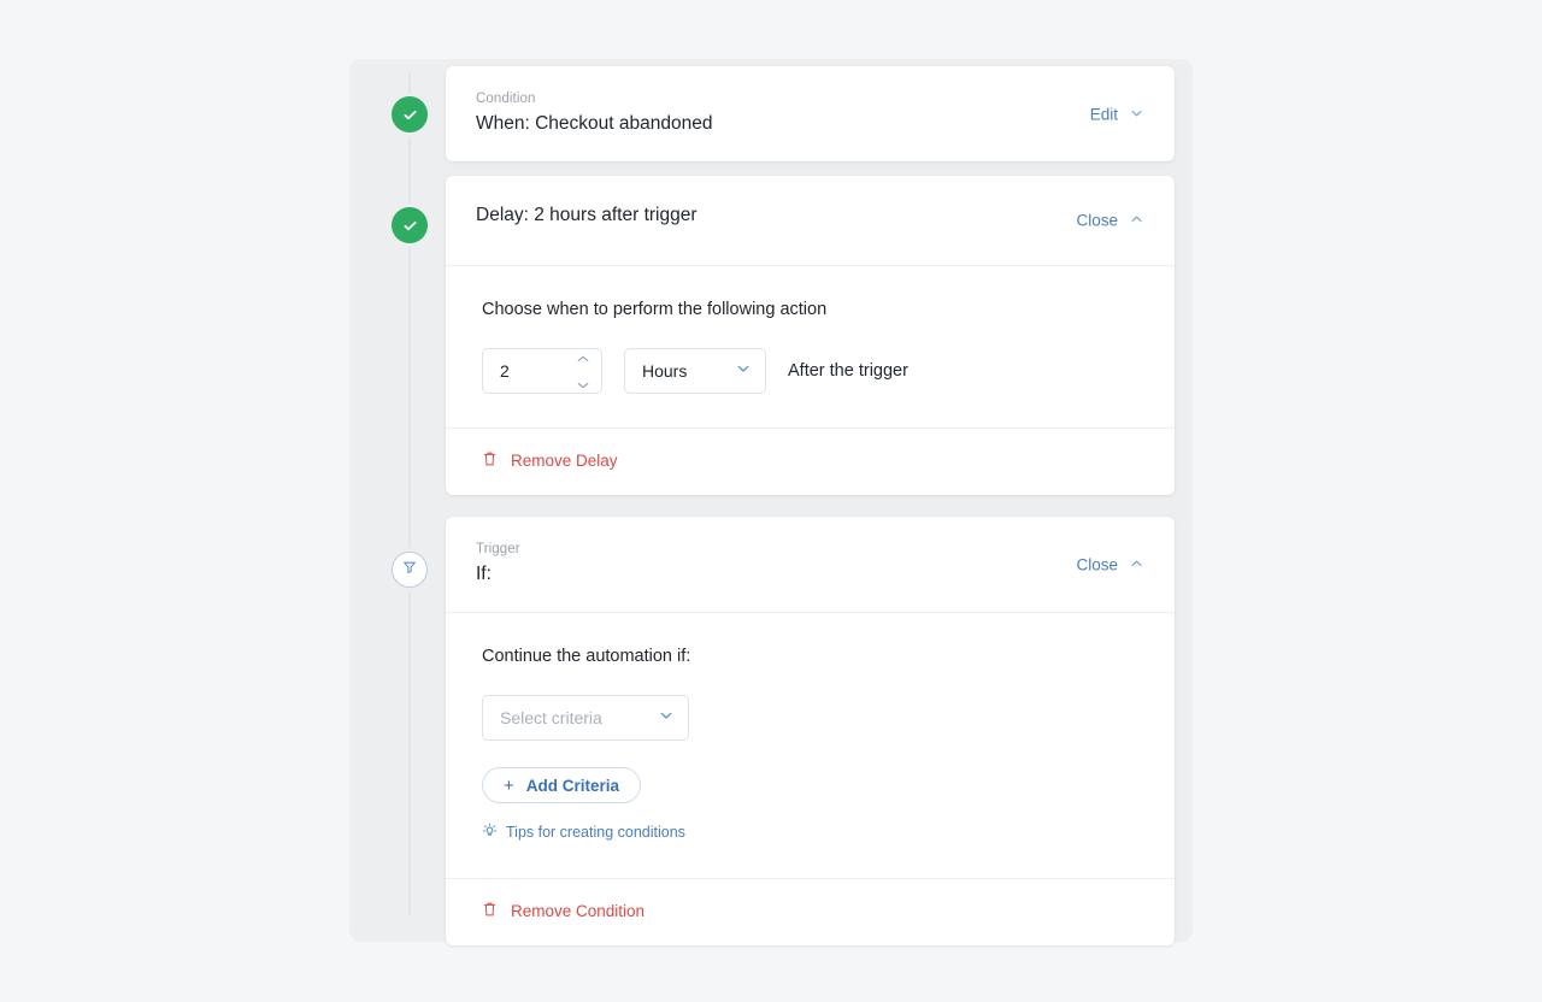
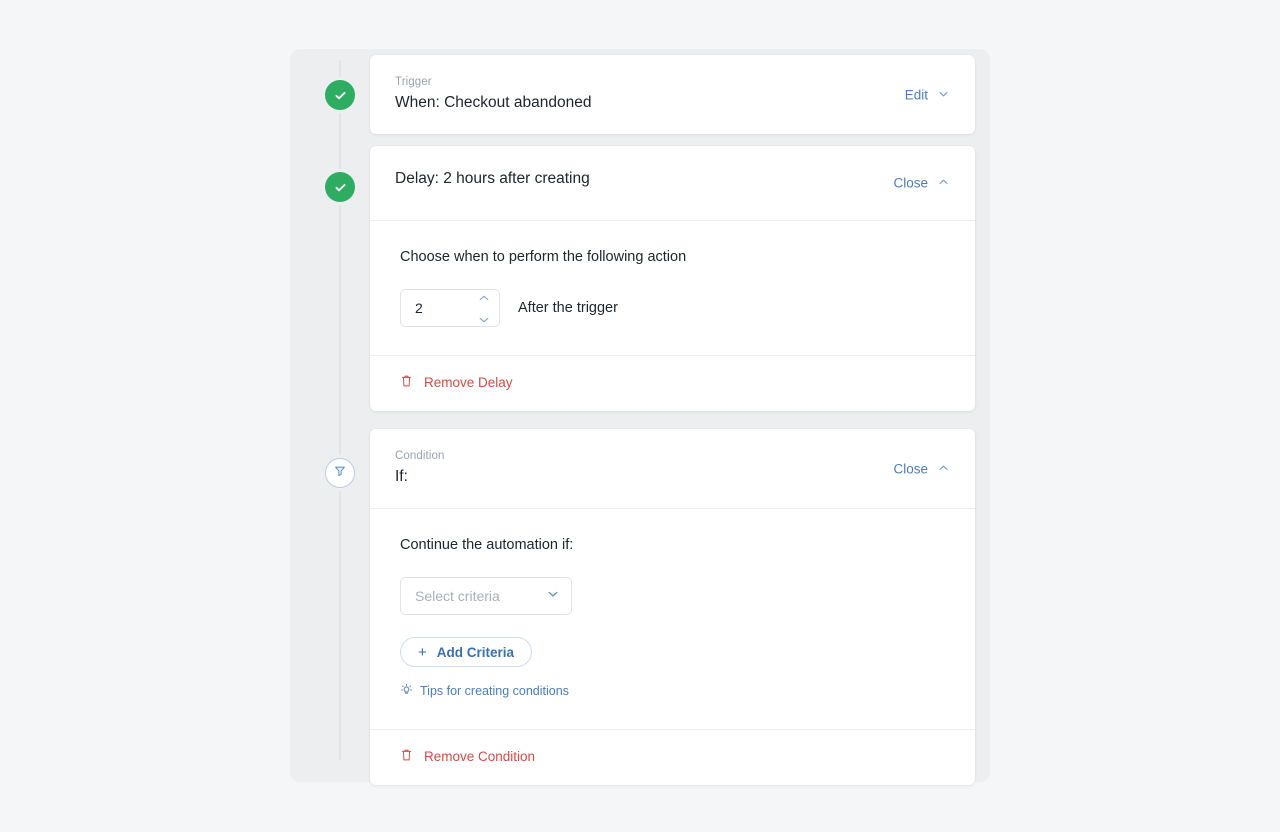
- Condition
+ Trigger
  When: Checkout abandoned
  Edit
- Delay: 2 hours after trigger
+ Delay: 2 hours after creating
  Close
  Choose when to perform the following action
  2
- Hours
  After the trigger
  Remove Delay
- Trigger
+ Condition
  If:
  Close
  Continue the automation if:
  Select criteria
  +
  Add Criteria
  Tips for creating conditions
  Remove Condition
